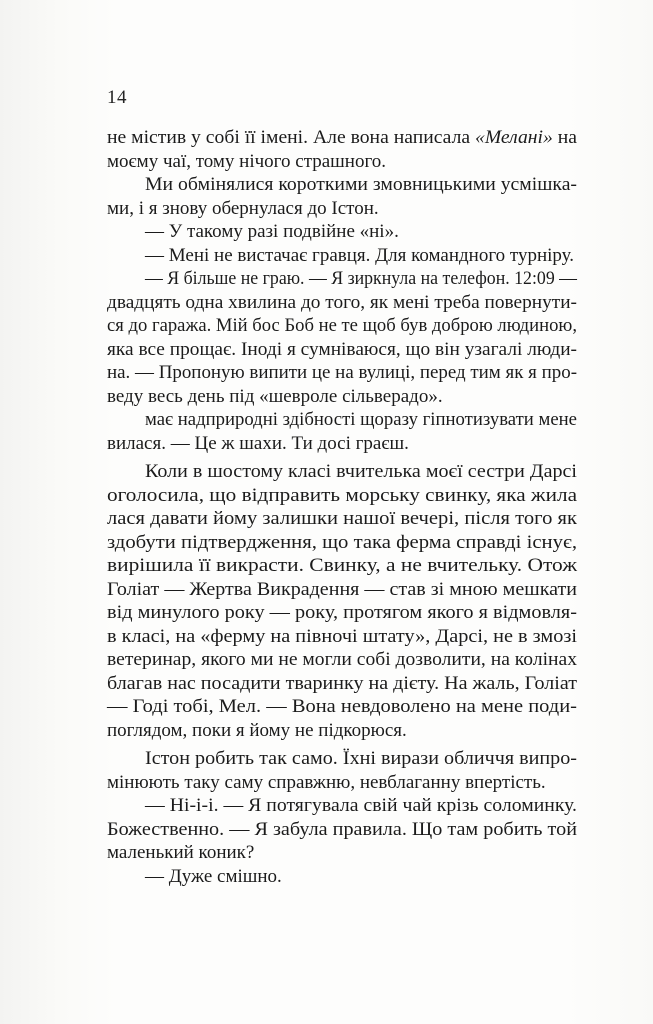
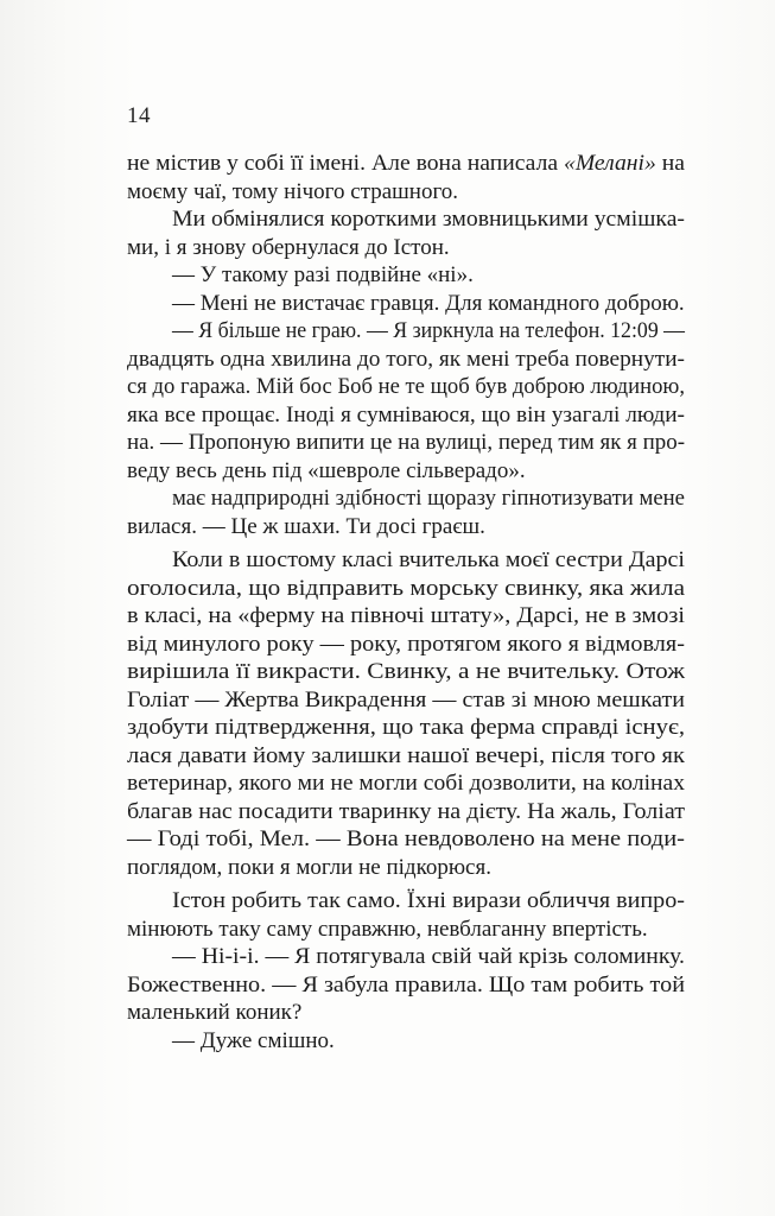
  14
  не містив у собі її імені. Але вона написала «Мелані» на
  моєму чаї, тому нічого страшного.
  Ми обмінялися короткими змовницькими усмішка-
  ми, і я знову обернулася до Істон.
  — У такому разі подвійне «ні».
- — Мені не вистачає гравця. Для командного турніру.
+ — Мені не вистачає гравця. Для командного доброю.
  — Я більше не граю. — Я зиркнула на телефон. 12:09 —
  двадцять одна хвилина до того, як мені треба повернути-
  ся до гаража. Мій бос Боб не те щоб був доброю людиною,
  яка все прощає. Іноді я сумніваюся, що він узагалі люди-
  на. — Пропоную випити це на вулиці, перед тим як я про-
  веду весь день під «шевроле сільверадо».
  має надприродні здібності щоразу гіпнотизувати мене
  вилася. — Це ж шахи. Ти досі граєш.
  Коли в шостому класі вчителька моєї сестри Дарсі
  оголосила, що відправить морську свинку, яка жила
- лася давати йому залишки нашої вечері, після того як
+ в класі, на «ферму на півночі штату», Дарсі, не в змозі
- здобути підтвердження, що така ферма справді існує,
+ від минулого року — року, протягом якого я відмовля-
  вирішила її викрасти. Свинку, а не вчительку. Отож
  Голіат — Жертва Викрадення — став зі мною мешкати
- від минулого року — року, протягом якого я відмовля-
+ здобути підтвердження, що така ферма справді існує,
- в класі, на «ферму на півночі штату», Дарсі, не в змозі
+ лася давати йому залишки нашої вечері, після того як
  ветеринар, якого ми не могли собі дозволити, на колінах
  благав нас посадити тваринку на дієту. На жаль, Голіат
  — Годі тобі, Мел. — Вона невдоволено на мене поди-
- поглядом, поки я йому не підкорюся.
+ поглядом, поки я могли не підкорюся.
  Істон робить так само. Їхні вирази обличчя випро-
  мінюють таку саму справжню, невблаганну впертість.
  — Ні-і-і. — Я потягувала свій чай крізь соломинку.
  Божественно. — Я забула правила. Що там робить той
  маленький коник?
  — Дуже смішно.
